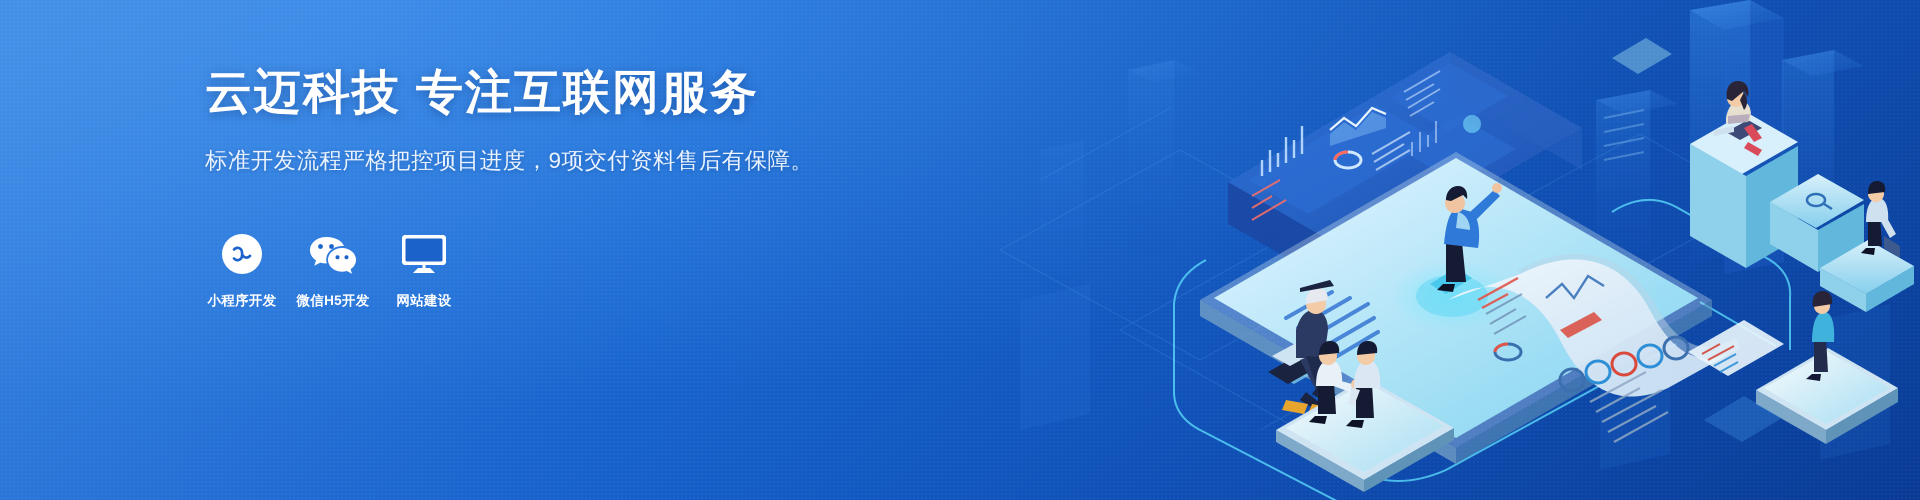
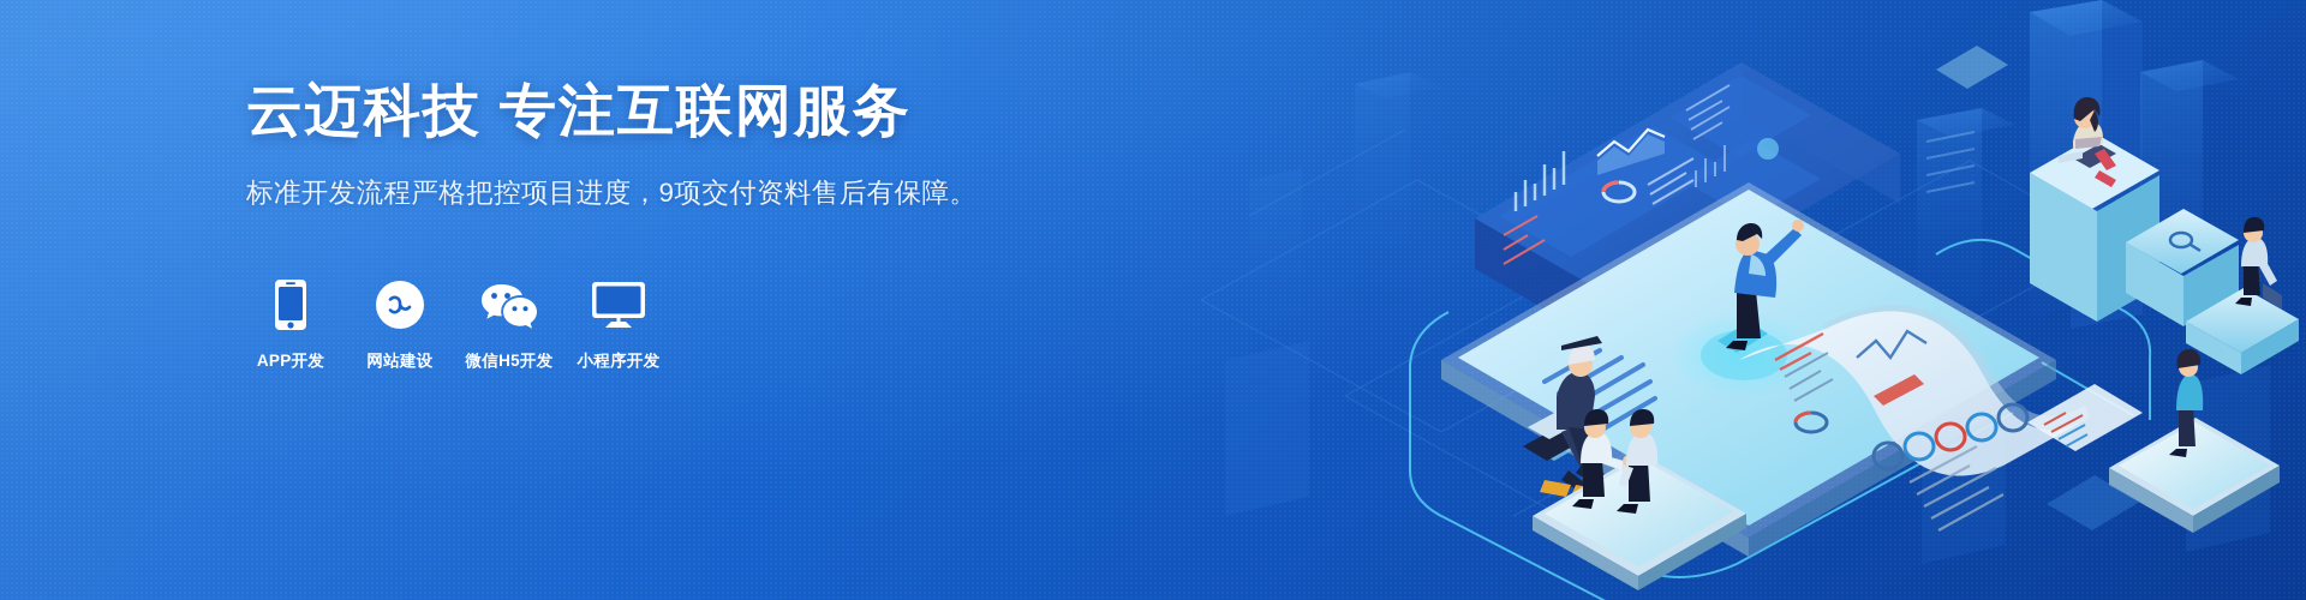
  云迈科技 专注互联网服务
  标准开发流程严格把控项目进度，9项交付资料售后有保障。
+ APP开发
- 小程序开发
+ 网站建设
  微信H5开发
- 网站建设
+ 小程序开发
